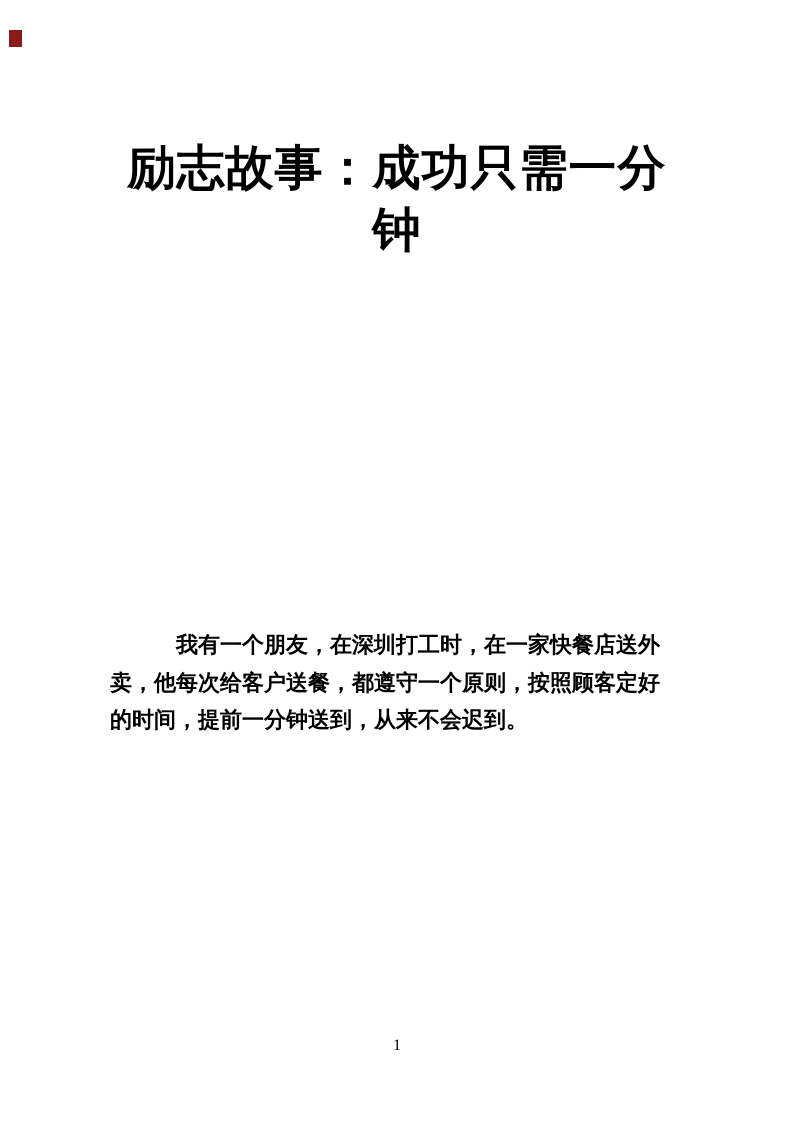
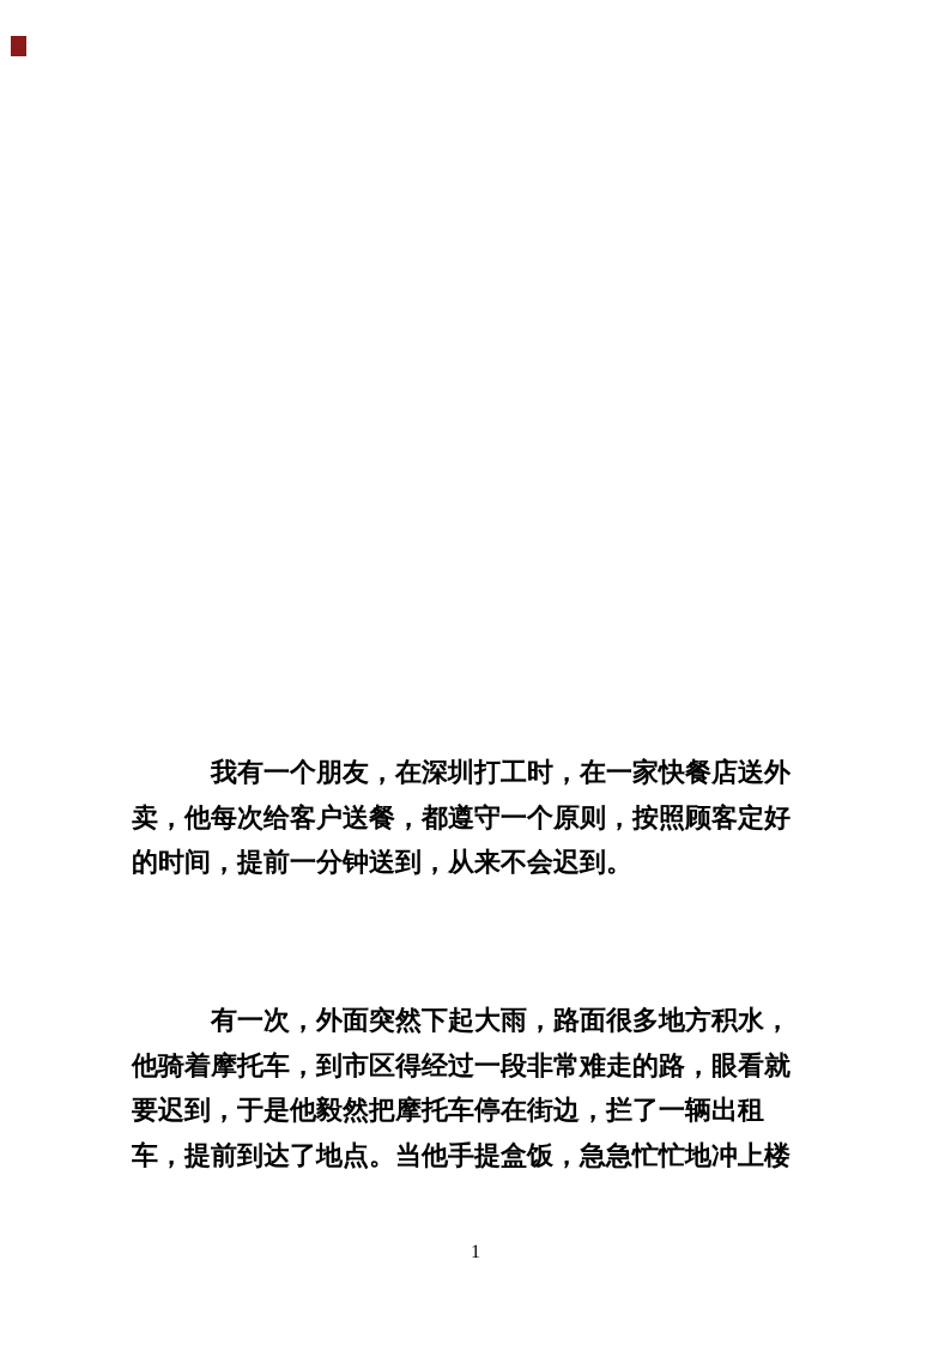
- 励志故事：成功只需一分
- 钟
  我有一个朋友，在深圳打工时，在一家快餐店送外
  卖，他每次给客户送餐，都遵守一个原则，按照顾客定好
  的时间，提前一分钟送到，从来不会迟到。
+ 有一次，外面突然下起大雨，路面很多地方积水，
+ 他骑着摩托车，到市区得经过一段非常难走的路，眼看就
+ 要迟到，于是他毅然把摩托车停在街边，拦了一辆出租
+ 车，提前到达了地点。当他手提盒饭，急急忙忙地冲上楼
  1
